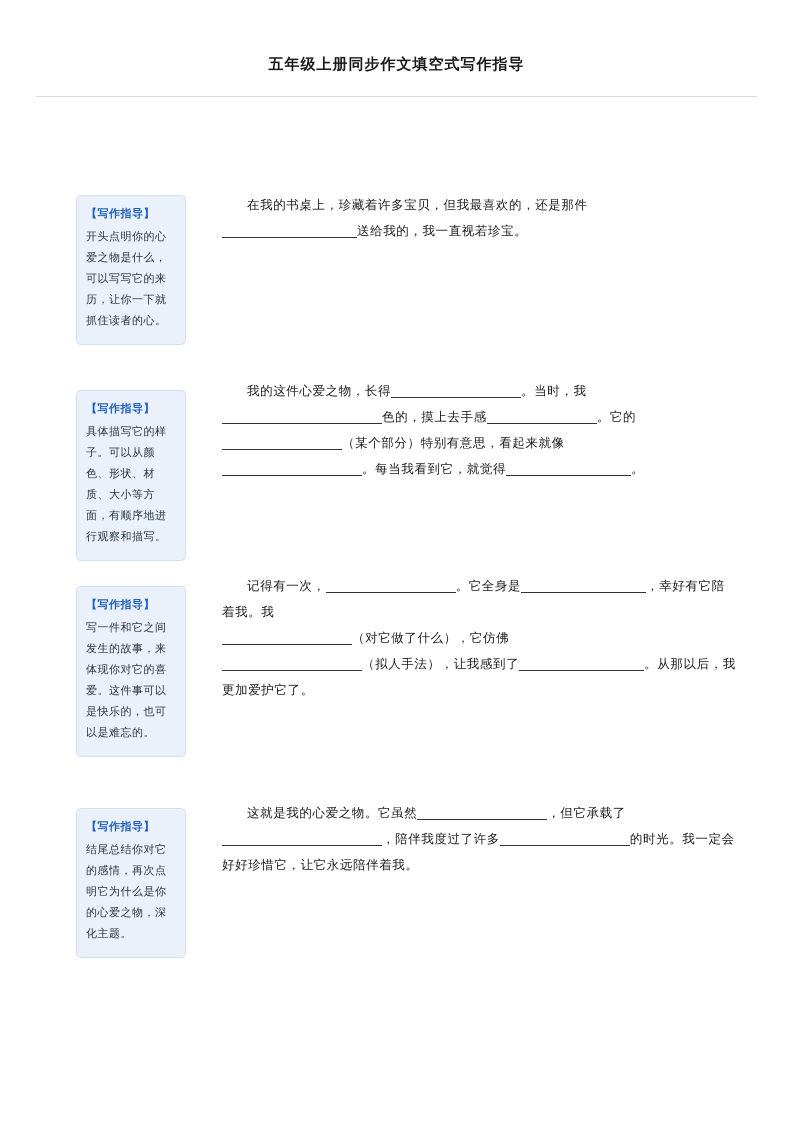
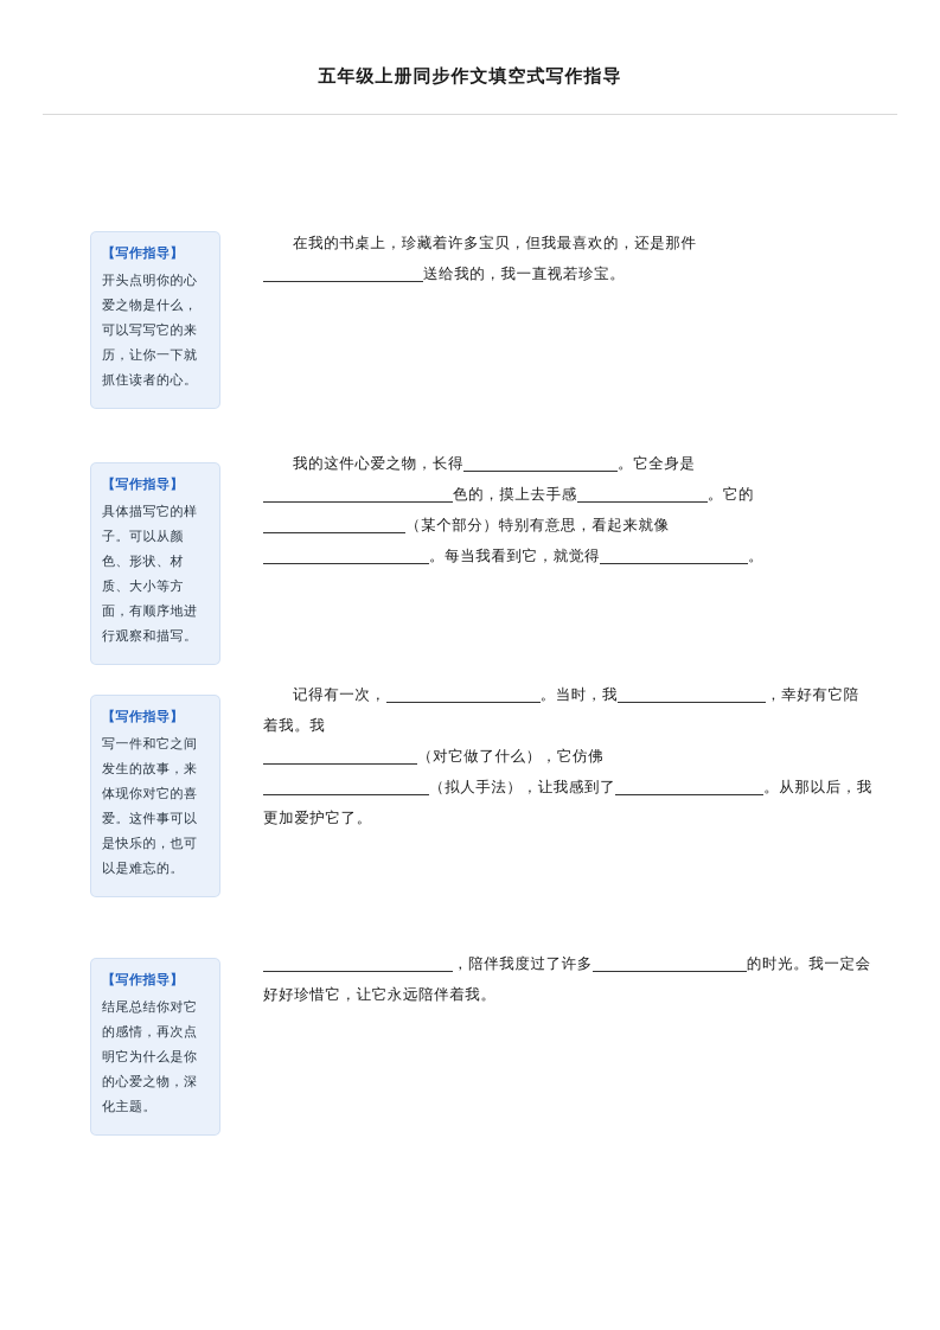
  五年级上册同步作文填空式写作指导
  【写作指导】
  开头点明你的心爱之物是什么，可以写写它的来历，让你一下就抓住读者的心。
  在我的书桌上，珍藏着许多宝贝，但我最喜欢的，还是那件
  送给我的，我一直视若珍宝。
  【写作指导】
  具体描写它的样子。可以从颜色、形状、材质、大小等方面，有顺序地进行观察和描写。
- 我的这件心爱之物，长得 。当时，我
+ 我的这件心爱之物，长得 。它全身是
  色的，摸上去手感 。它的
  （某个部分）特别有意思，看起来就像
  。每当我看到它，就觉得 。
  【写作指导】
  写一件和它之间发生的故事，来体现你对它的喜爱。这件事可以是快乐的，也可以是难忘的。
- 记得有一次， 。它全身是 ，幸好有它陪着我。我
+ 记得有一次， 。当时，我 ，幸好有它陪着我。我
  （对它做了什么），它仿佛
  （拟人手法），让我感到了 。从那以后，我更加爱护它了。
  【写作指导】
  结尾总结你对它的感情，再次点明它为什么是你的心爱之物，深化主题。
- 这就是我的心爱之物。它虽然 ，但它承载了
  ，陪伴我度过了许多 的时光。我一定会好好珍惜它，让它永远陪伴着我。
